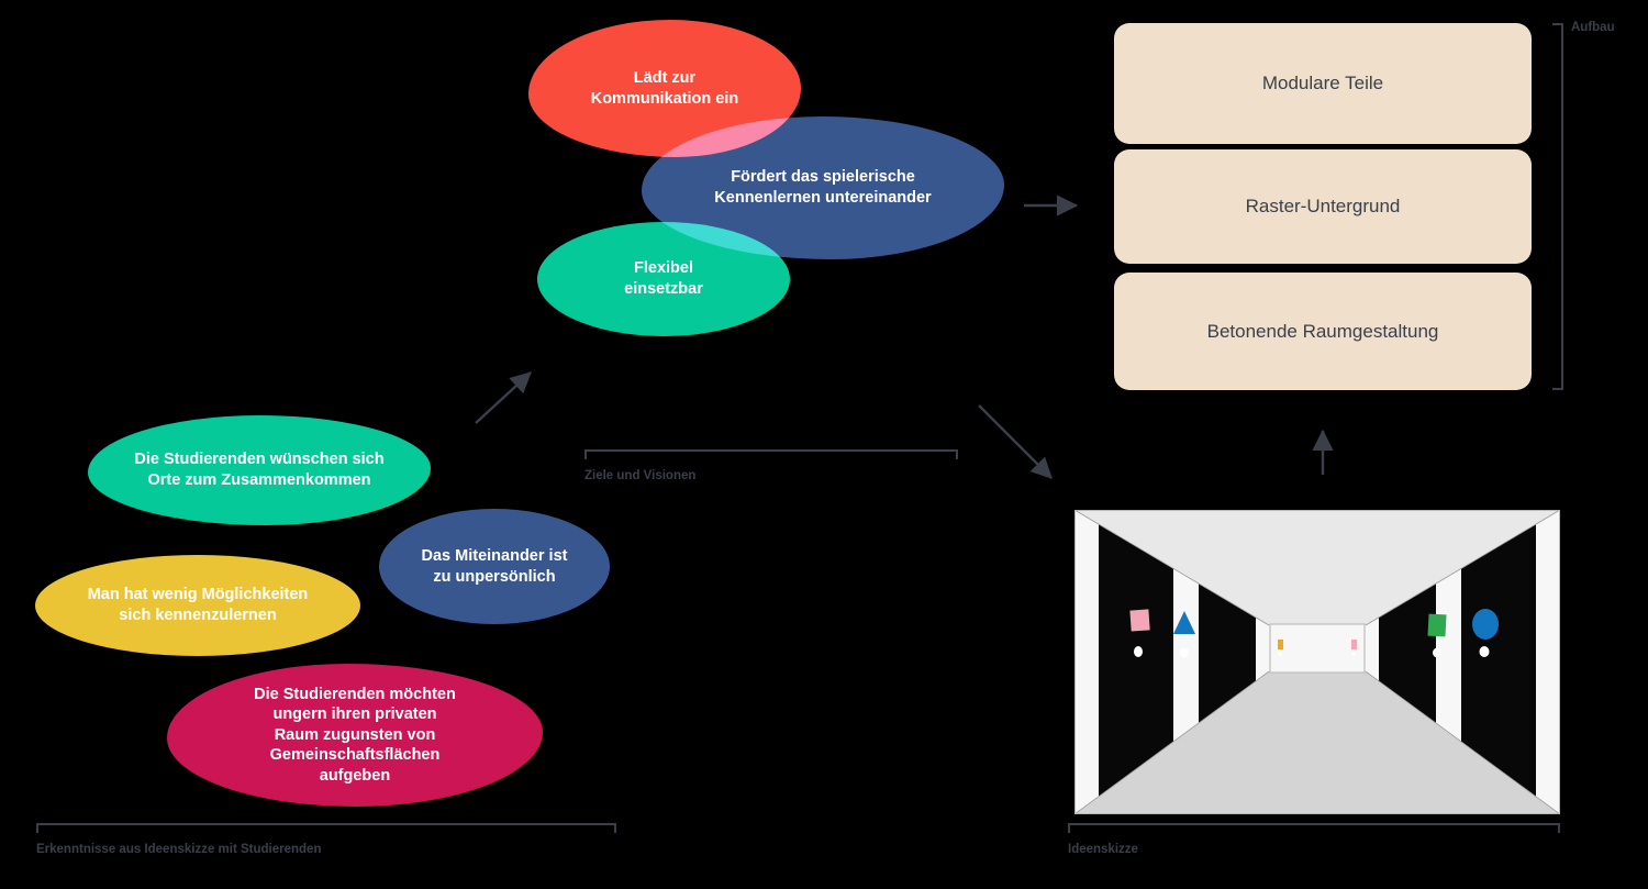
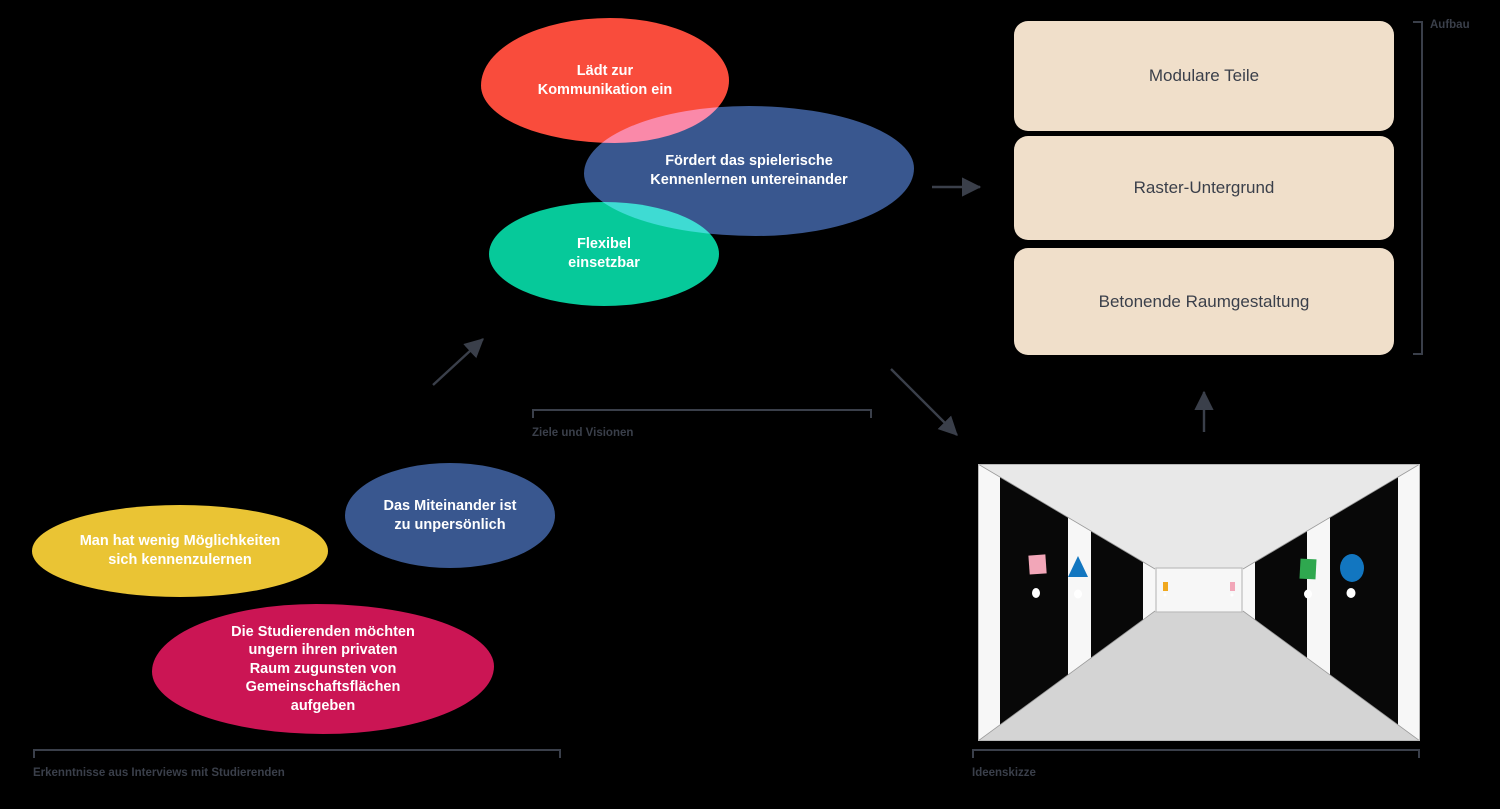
  Lädt zur
  Kommunikation ein
  Fördert das spielerische
  Kennenlernen untereinander
  Flexibel
  einsetzbar
- Die Studierenden wünschen sich
- Orte zum Zusammenkommen
  Das Miteinander ist
  zu unpersönlich
  Man hat wenig Möglichkeiten
  sich kennenzulernen
  Die Studierenden möchten
  ungern ihren privaten
  Raum zugunsten von
  Gemeinschaftsflächen
  aufgeben
  Modulare Teile
  Raster-Untergrund
  Betonende Raumgestaltung
  Ziele und Visionen
- Erkenntnisse aus Ideenskizze mit Studierenden
+ Erkenntnisse aus Interviews mit Studierenden
  Ideenskizze
  Aufbau
